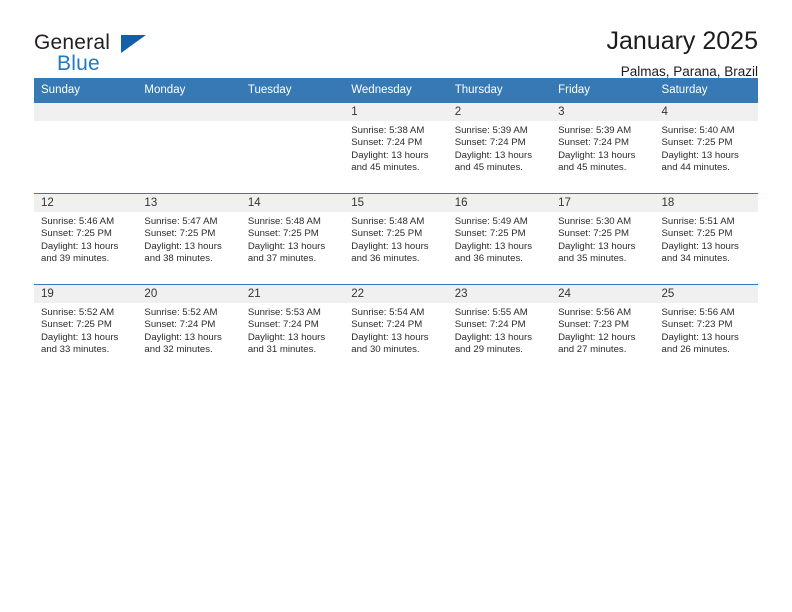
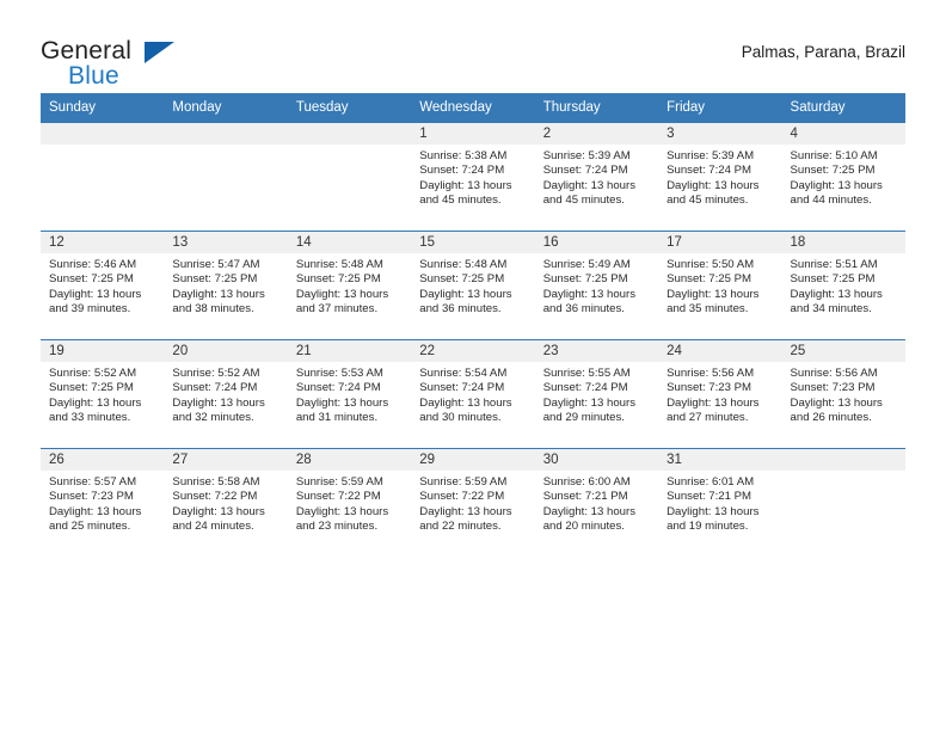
  General
  Blue
- January 2025
  Palmas, Parana, Brazil
  Sunday	Monday	Tuesday	Wednesday	Thursday	Friday	Saturday
- 			1Sunrise: 5:38 AMSunset: 7:24 PMDaylight: 13 hours and 45 minutes.	2Sunrise: 5:39 AMSunset: 7:24 PMDaylight: 13 hours and 45 minutes.	3Sunrise: 5:39 AMSunset: 7:24 PMDaylight: 13 hours and 45 minutes.	4Sunrise: 5:40 AMSunset: 7:25 PMDaylight: 13 hours and 44 minutes.
+ 			1Sunrise: 5:38 AMSunset: 7:24 PMDaylight: 13 hours and 45 minutes.	2Sunrise: 5:39 AMSunset: 7:24 PMDaylight: 13 hours and 45 minutes.	3Sunrise: 5:39 AMSunset: 7:24 PMDaylight: 13 hours and 45 minutes.	4Sunrise: 5:10 AMSunset: 7:25 PMDaylight: 13 hours and 44 minutes.
- 12Sunrise: 5:46 AMSunset: 7:25 PMDaylight: 13 hours and 39 minutes.	13Sunrise: 5:47 AMSunset: 7:25 PMDaylight: 13 hours and 38 minutes.	14Sunrise: 5:48 AMSunset: 7:25 PMDaylight: 13 hours and 37 minutes.	15Sunrise: 5:48 AMSunset: 7:25 PMDaylight: 13 hours and 36 minutes.	16Sunrise: 5:49 AMSunset: 7:25 PMDaylight: 13 hours and 36 minutes.	17Sunrise: 5:30 AMSunset: 7:25 PMDaylight: 13 hours and 35 minutes.	18Sunrise: 5:51 AMSunset: 7:25 PMDaylight: 13 hours and 34 minutes.
+ 12Sunrise: 5:46 AMSunset: 7:25 PMDaylight: 13 hours and 39 minutes.	13Sunrise: 5:47 AMSunset: 7:25 PMDaylight: 13 hours and 38 minutes.	14Sunrise: 5:48 AMSunset: 7:25 PMDaylight: 13 hours and 37 minutes.	15Sunrise: 5:48 AMSunset: 7:25 PMDaylight: 13 hours and 36 minutes.	16Sunrise: 5:49 AMSunset: 7:25 PMDaylight: 13 hours and 36 minutes.	17Sunrise: 5:50 AMSunset: 7:25 PMDaylight: 13 hours and 35 minutes.	18Sunrise: 5:51 AMSunset: 7:25 PMDaylight: 13 hours and 34 minutes.
- 19Sunrise: 5:52 AMSunset: 7:25 PMDaylight: 13 hours and 33 minutes.	20Sunrise: 5:52 AMSunset: 7:24 PMDaylight: 13 hours and 32 minutes.	21Sunrise: 5:53 AMSunset: 7:24 PMDaylight: 13 hours and 31 minutes.	22Sunrise: 5:54 AMSunset: 7:24 PMDaylight: 13 hours and 30 minutes.	23Sunrise: 5:55 AMSunset: 7:24 PMDaylight: 13 hours and 29 minutes.	24Sunrise: 5:56 AMSunset: 7:23 PMDaylight: 12 hours and 27 minutes.	25Sunrise: 5:56 AMSunset: 7:23 PMDaylight: 13 hours and 26 minutes.
+ 19Sunrise: 5:52 AMSunset: 7:25 PMDaylight: 13 hours and 33 minutes.	20Sunrise: 5:52 AMSunset: 7:24 PMDaylight: 13 hours and 32 minutes.	21Sunrise: 5:53 AMSunset: 7:24 PMDaylight: 13 hours and 31 minutes.	22Sunrise: 5:54 AMSunset: 7:24 PMDaylight: 13 hours and 30 minutes.	23Sunrise: 5:55 AMSunset: 7:24 PMDaylight: 13 hours and 29 minutes.	24Sunrise: 5:56 AMSunset: 7:23 PMDaylight: 13 hours and 27 minutes.	25Sunrise: 5:56 AMSunset: 7:23 PMDaylight: 13 hours and 26 minutes.
+ 26Sunrise: 5:57 AMSunset: 7:23 PMDaylight: 13 hours and 25 minutes.	27Sunrise: 5:58 AMSunset: 7:22 PMDaylight: 13 hours and 24 minutes.	28Sunrise: 5:59 AMSunset: 7:22 PMDaylight: 13 hours and 23 minutes.	29Sunrise: 5:59 AMSunset: 7:22 PMDaylight: 13 hours and 22 minutes.	30Sunrise: 6:00 AMSunset: 7:21 PMDaylight: 13 hours and 20 minutes.	31Sunrise: 6:01 AMSunset: 7:21 PMDaylight: 13 hours and 19 minutes.
